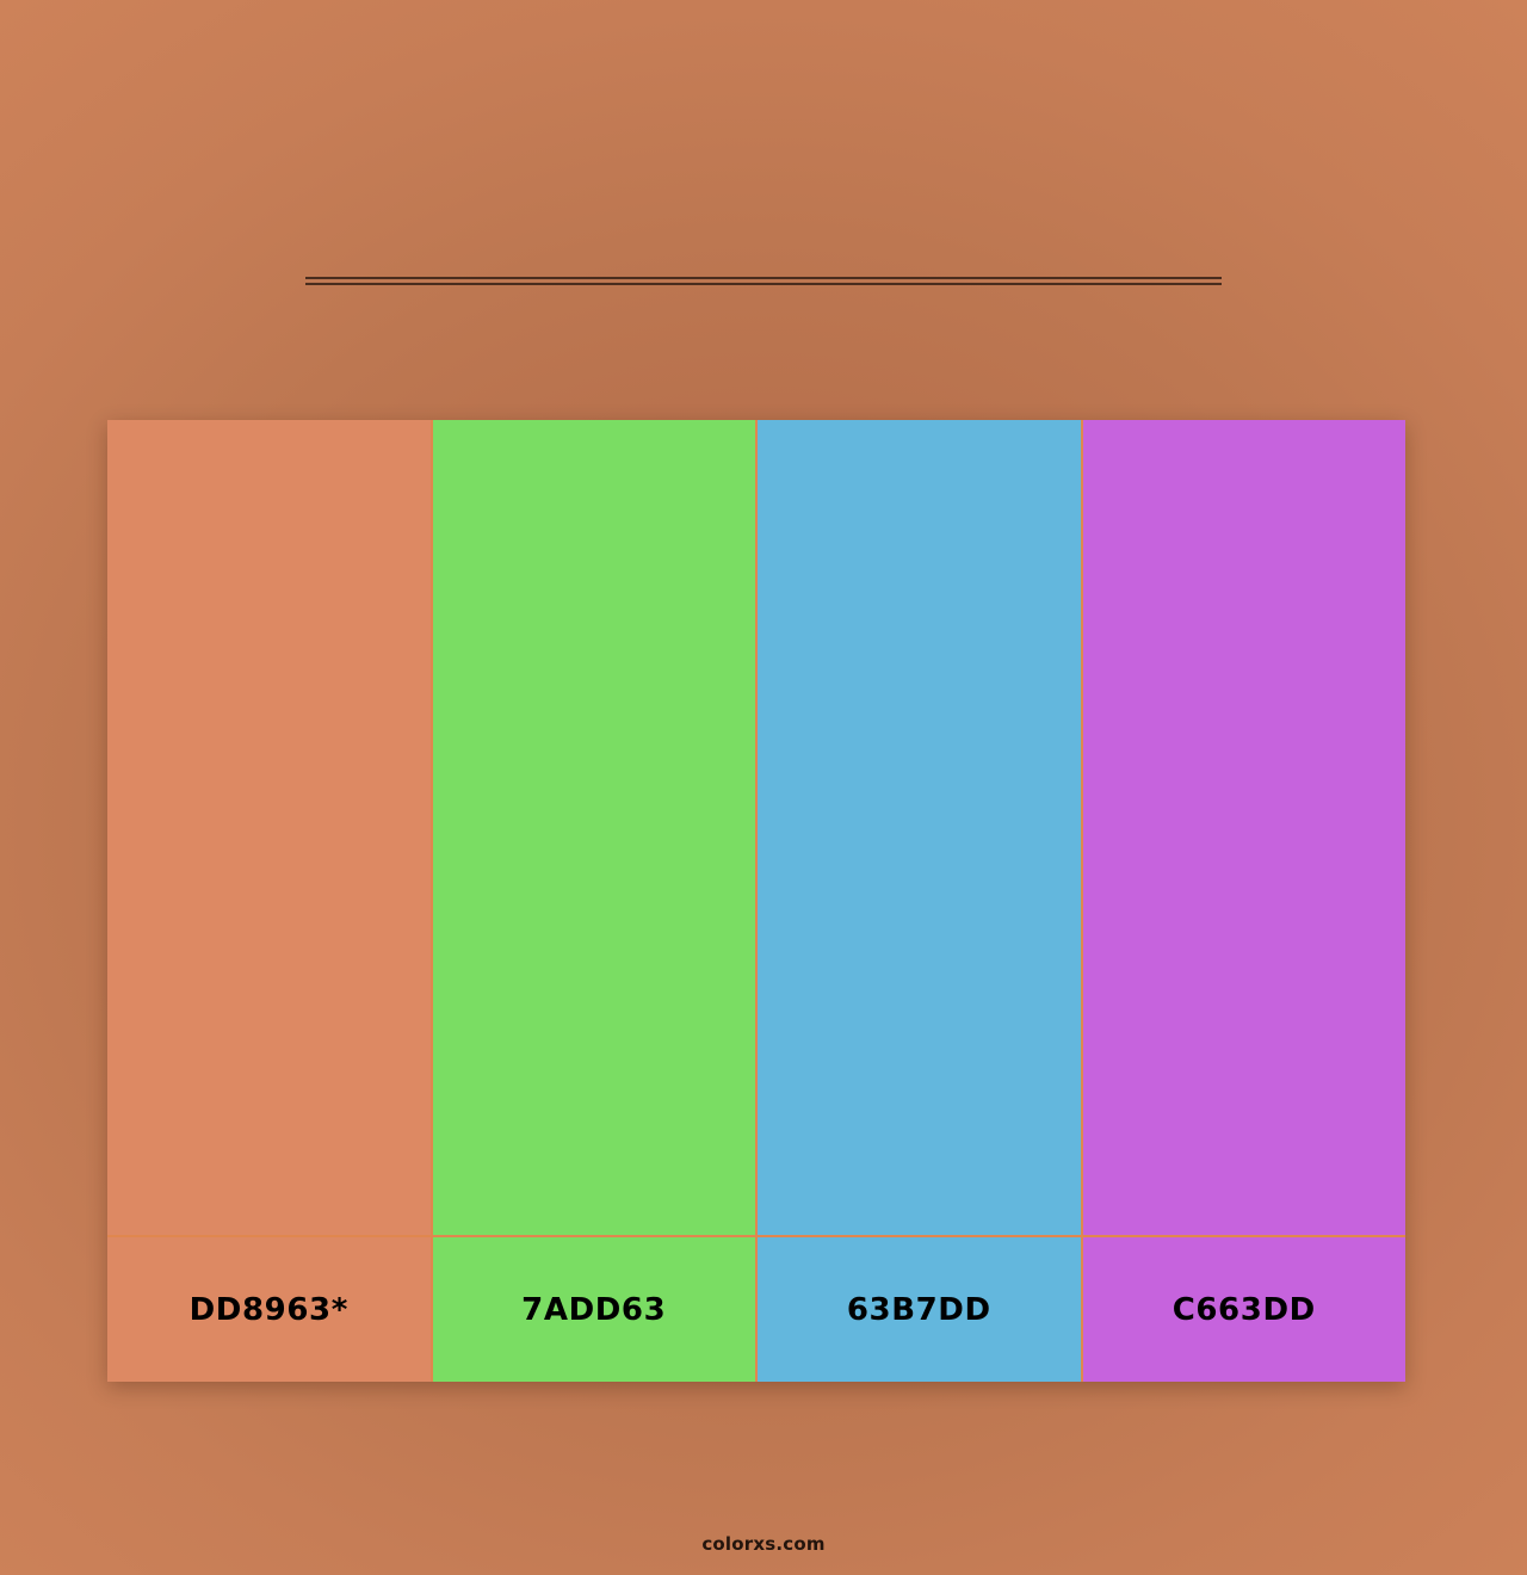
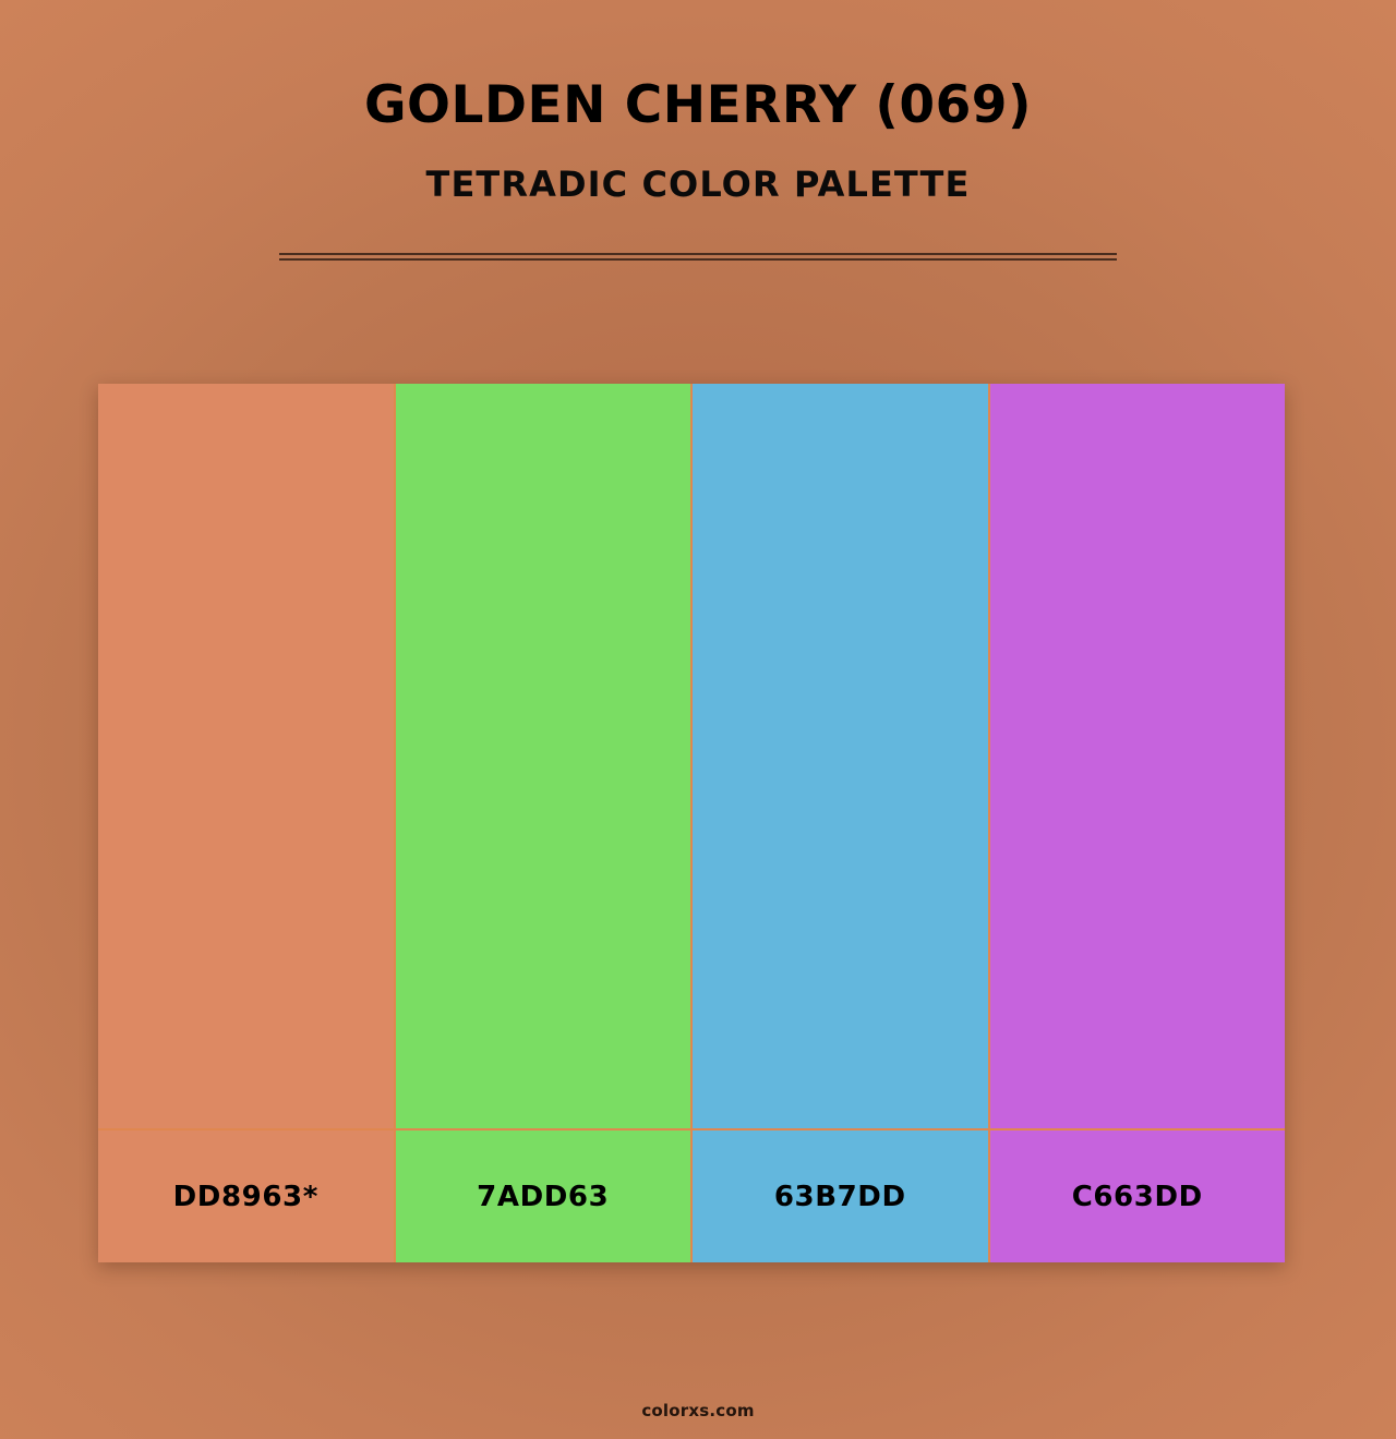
+ GOLDEN CHERRY (069)
+ TETRADIC COLOR PALETTE
  DD8963*
  7ADD63
  63B7DD
  C663DD
  colorxs.com
